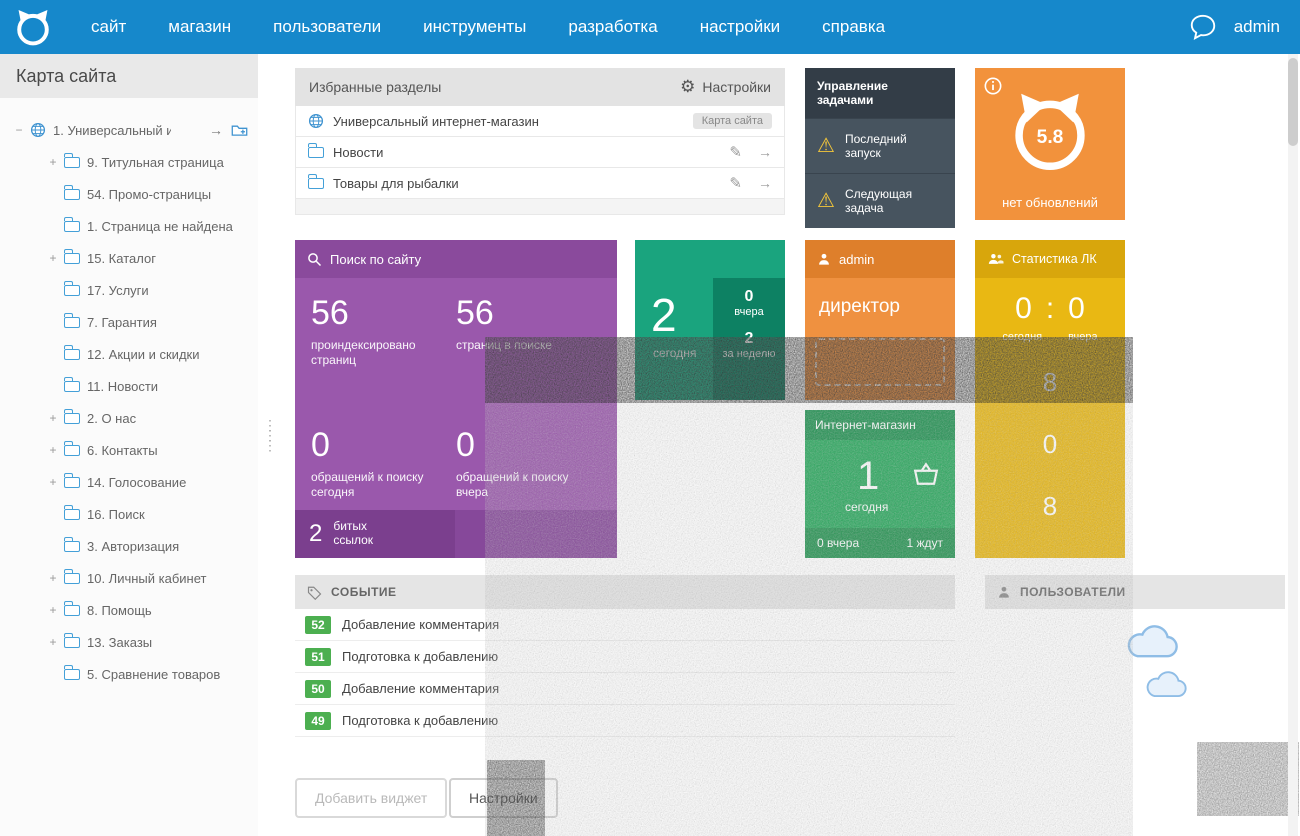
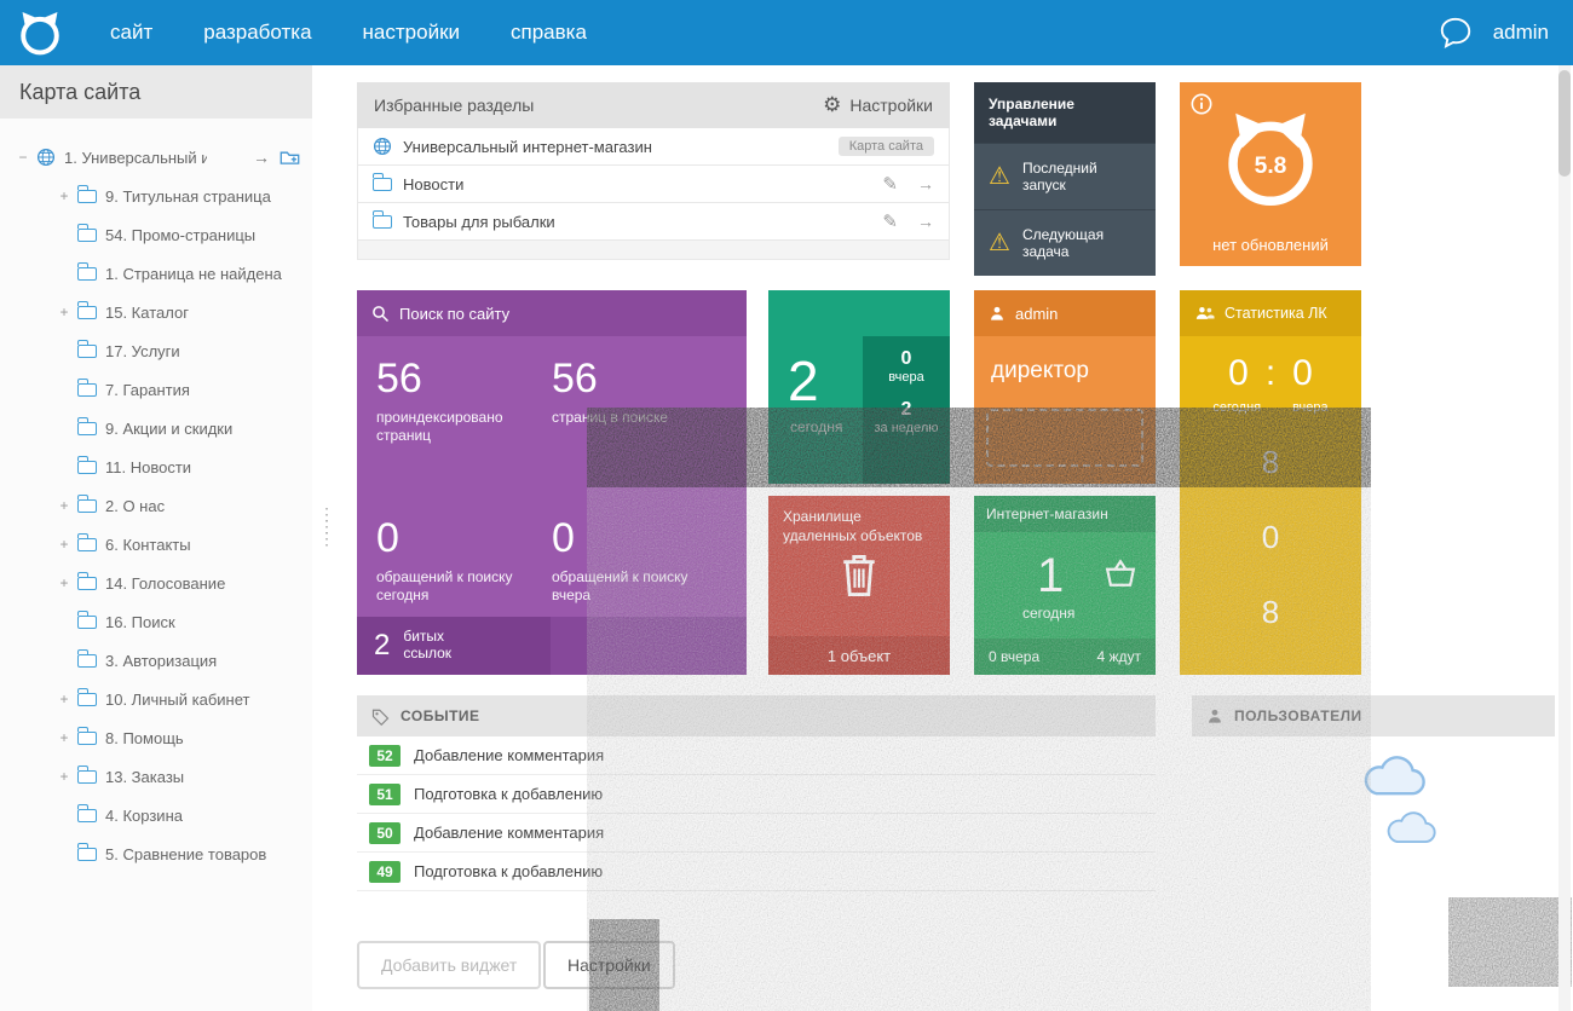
  сайт
- магазин
- пользователи
- инструменты
  разработка
  настройки
  справка
  admin
  Карта сайта
  −
  →
  +
  9. Титульная страница
  54. Промо-страницы
  1. Страница не найдена
  +
  15. Каталог
  17. Услуги
  7. Гарантия
- 12. Акции и скидки
+ 9. Акции и скидки
  11. Новости
  +
  2. О нас
  +
  6. Контакты
  +
  14. Голосование
  16. Поиск
  3. Авторизация
  +
  10. Личный кабинет
  +
  8. Помощь
  +
  13. Заказы
+ 4. Корзина
  5. Сравнение товаров
  ⋮
  ⋮
  ⋮
  Избранные разделы
  ⚙
  Настройки
  Универсальный интернет-магазин
  Карта сайта
  Новости
  ✎
  →
  Товары для рыбалки
  ✎
  →
  Управление задачами
  ⚠
  Последний запуск
  ⚠
  Следующая задача
  5.8
  нет обновлений
  Поиск по сайту
  56
  проиндексировано страниц
  56
  страниц в поиске
  0
  обращений к поиску сегодня
  0
  обращений к поиску вчера
  2
  битых ссылок
  2
  сегодня
  0
  вчера
  2
  за неделю
  admin
  директор
  Статистика ЛК
  0
  :
  0
  сегодня
  вчера
  8
  0
  8
+ Хранилище удаленных объектов
+ 1 объект
  Интернет-магазин
  1
  сегодня
  0 вчера
- 1 ждут
+ 4 ждут
  СОБЫТИЕ
  52
  Добавление комментария
  51
  Подготовка к добавлению
  50
  Добавление комментария
  49
  Подготовка к добавлению
  ПОЛЬЗОВАТЕЛИ
  Добавить виджет
  Настройки
